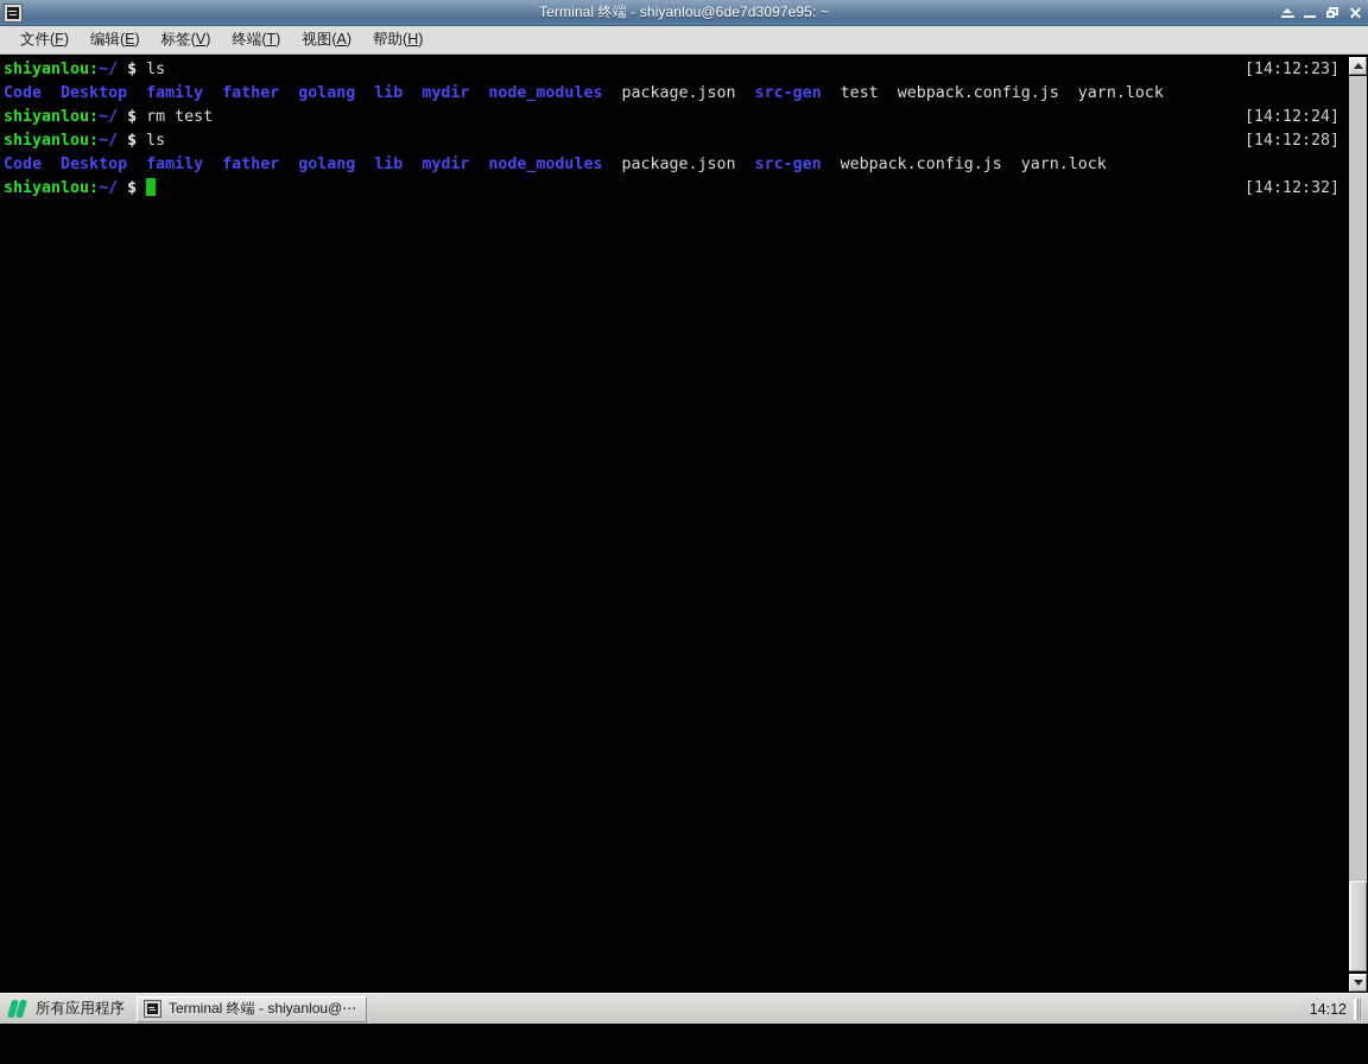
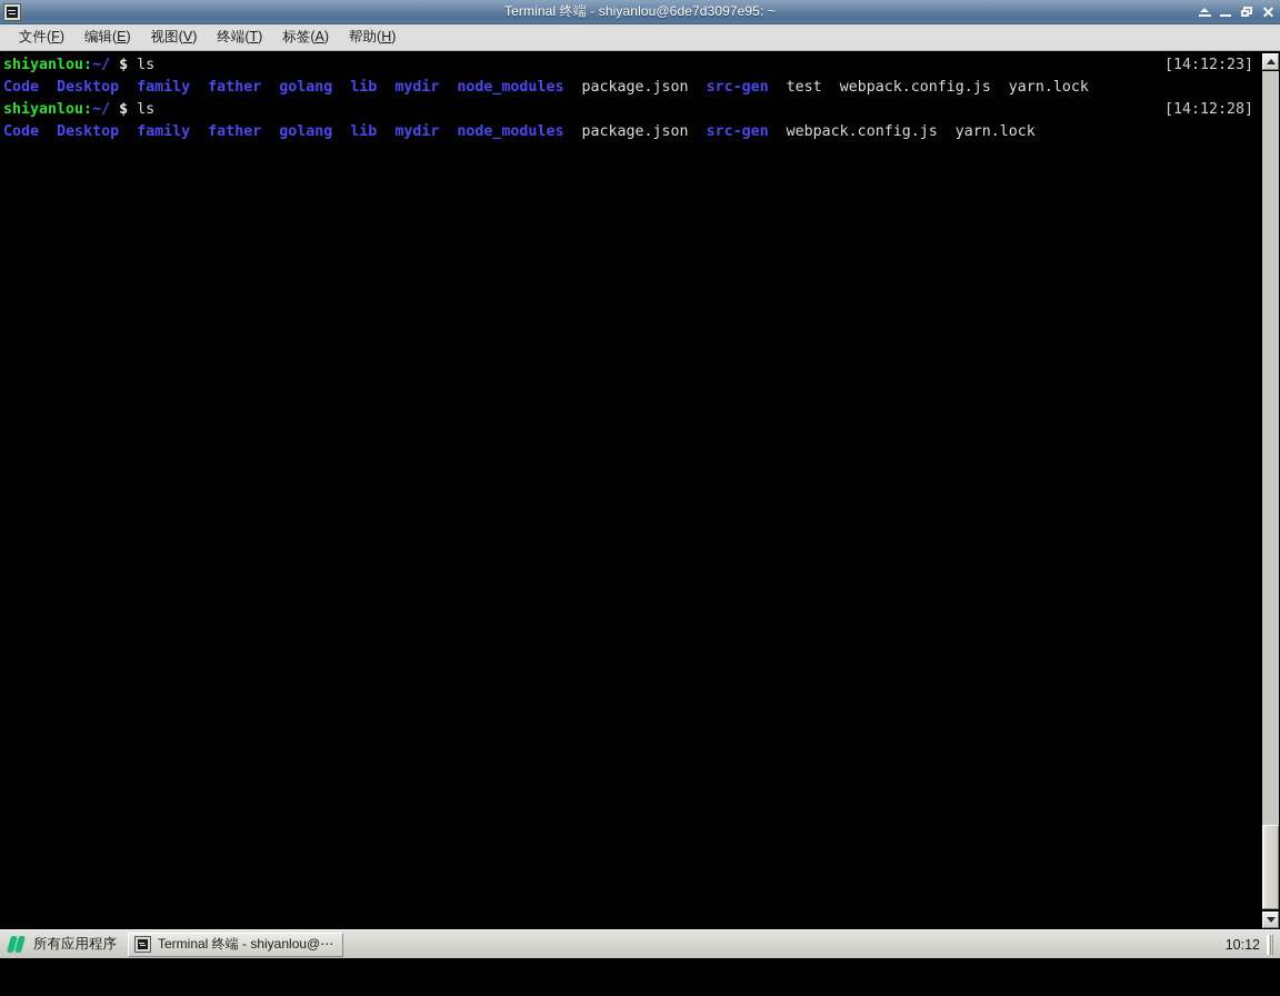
  Terminal 终端 - shiyanlou@6de7d3097e95: ~
  ✕
  文件(F)
  编辑(E)
- 标签(V)
+ 视图(V)
  终端(T)
- 视图(A)
+ 标签(A)
  帮助(H)
  shiyanlou:~/ $ ls
  [14:12:23]
  Code Desktop family father golang lib mydir node_modules package.json src-gen test webpack.config.js yarn.lock
- shiyanlou:~/ $ rm test
- [14:12:24]
  shiyanlou:~/ $ ls
  [14:12:28]
  Code Desktop family father golang lib mydir node_modules package.json src-gen webpack.config.js yarn.lock
- shiyanlou:~/ $
- [14:12:32]
  所有应用程序
  Terminal 终端 - shiyanlou@⋯
- 14:12
+ 10:12
